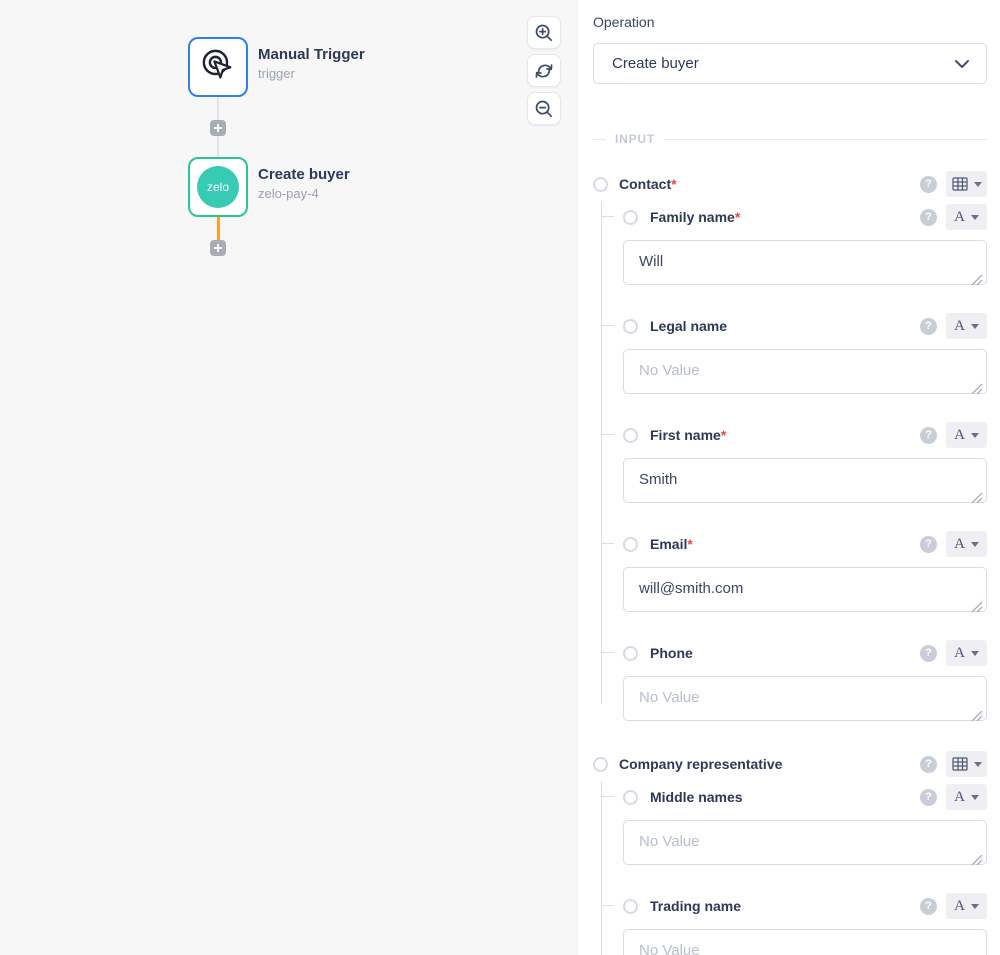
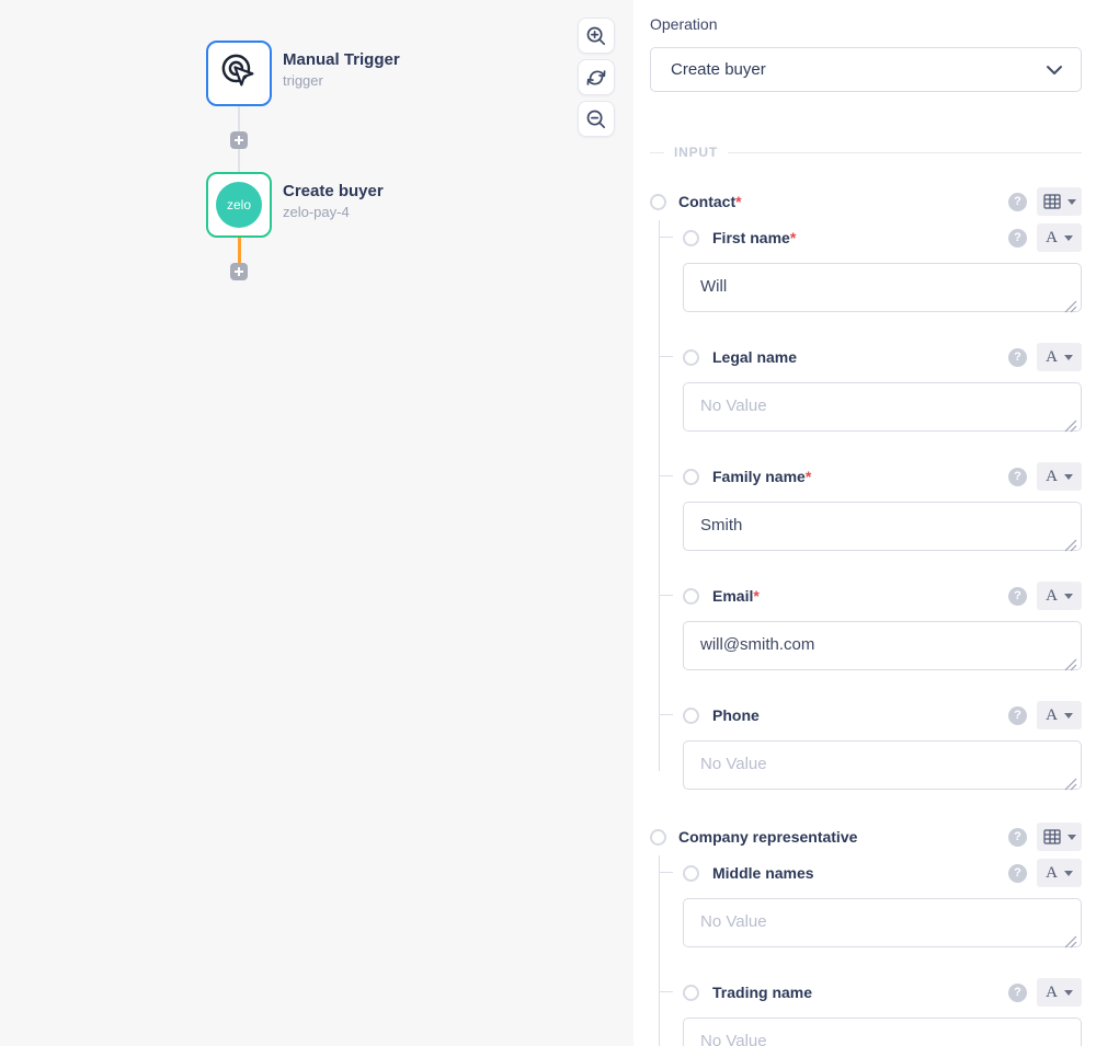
  Manual Trigger
  trigger
  zelo
  Create buyer
  zelo-pay-4
  Operation
  Create buyer
  INPUT
  Contact
  *
  ?
- Family name
+ First name
  *
  ?
  A
  Will
  Legal name
  ?
  A
  No Value
- First name
+ Family name
  *
  ?
  A
  Smith
  Email
  *
  ?
  A
  will@smith.com
  Phone
  ?
  A
  No Value
  Company representative
  ?
  Middle names
  ?
  A
  No Value
  Trading name
  ?
  A
  No Value
